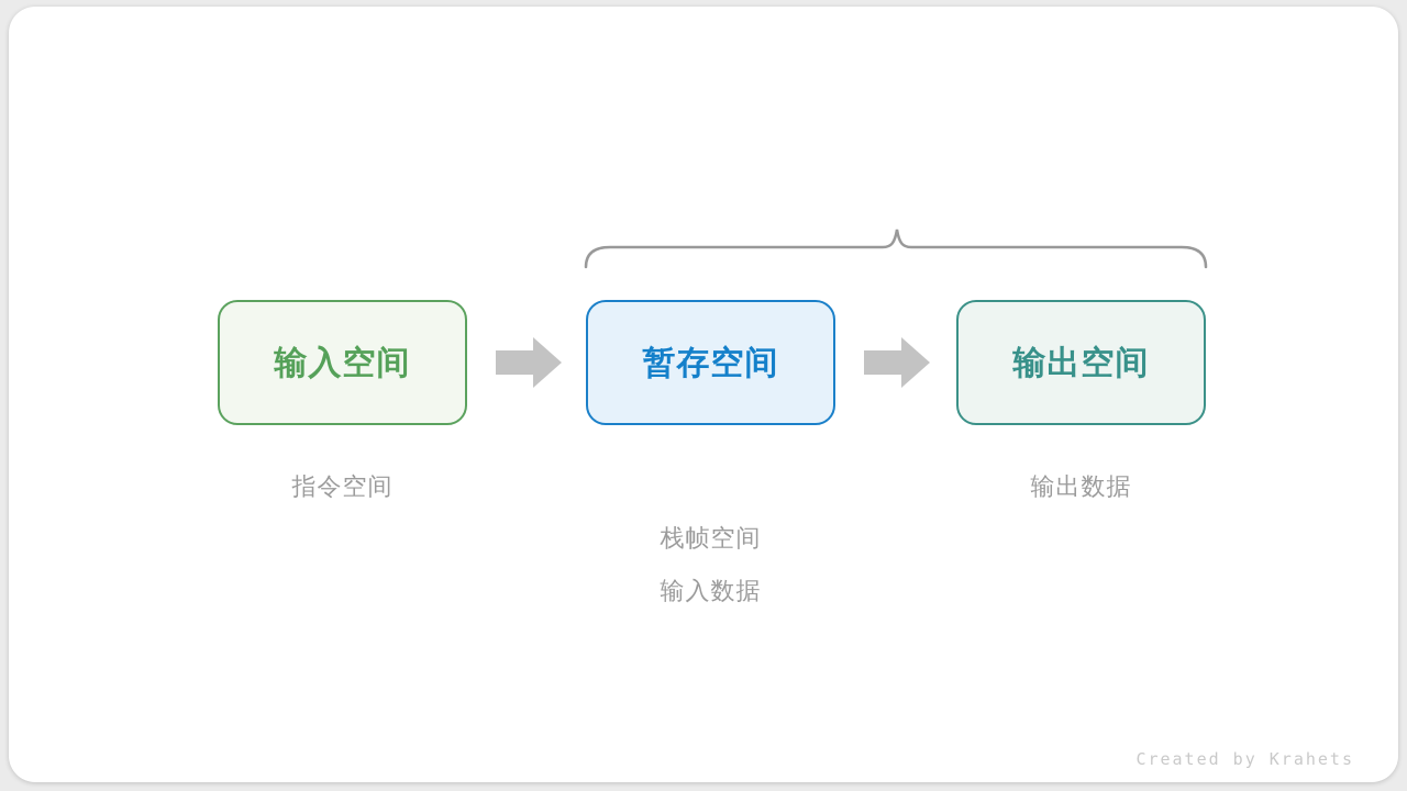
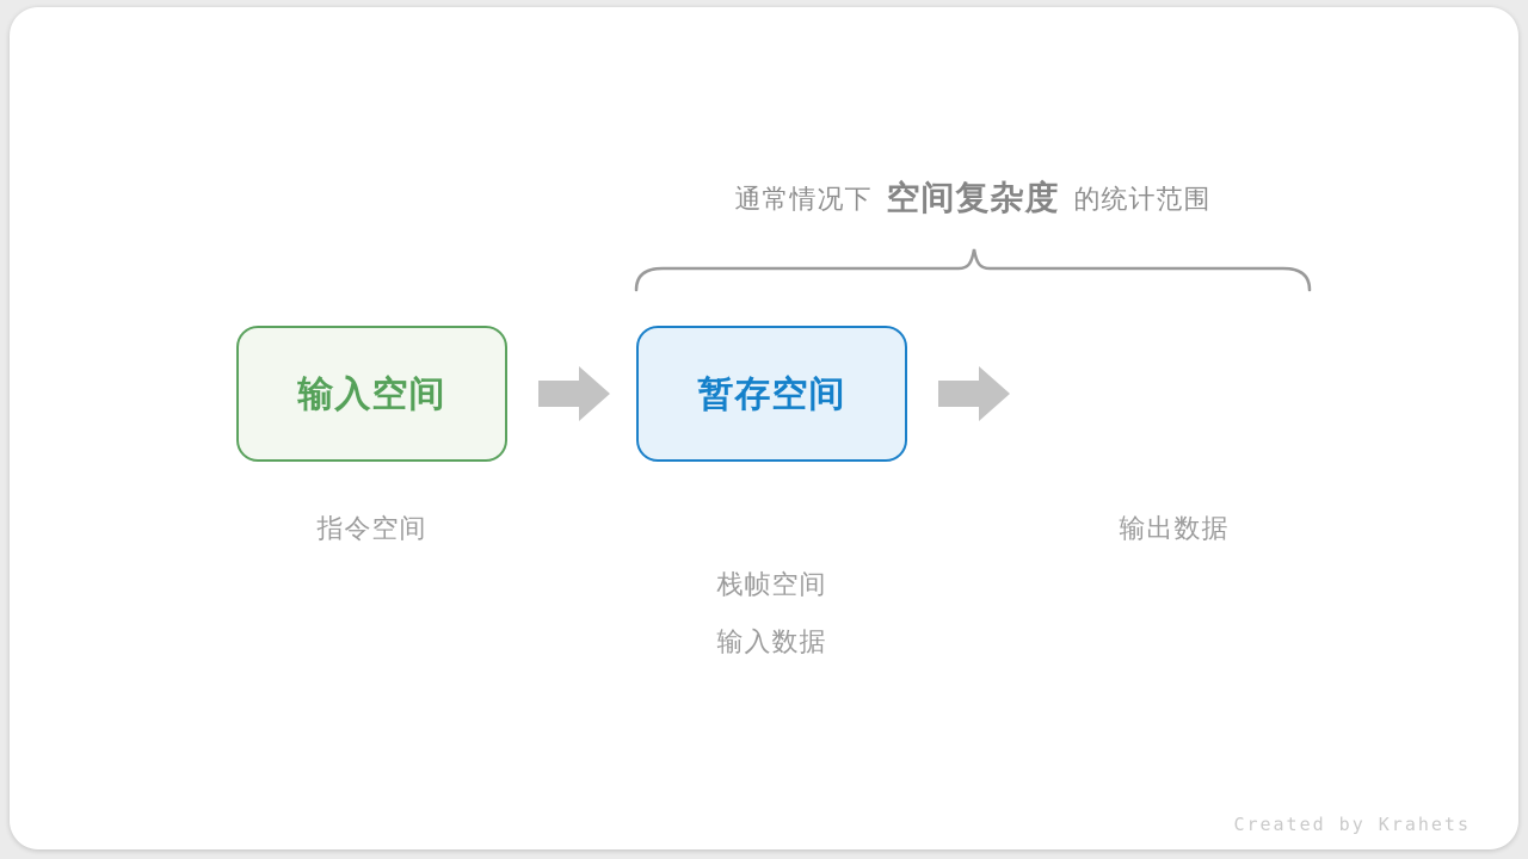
+ 通常情况下
+ 空间复杂度
+ 的统计范围
  输入空间
  暂存空间
- 输出空间
  指令空间
  栈帧空间
  输入数据
  输出数据
  Created by Krahets
